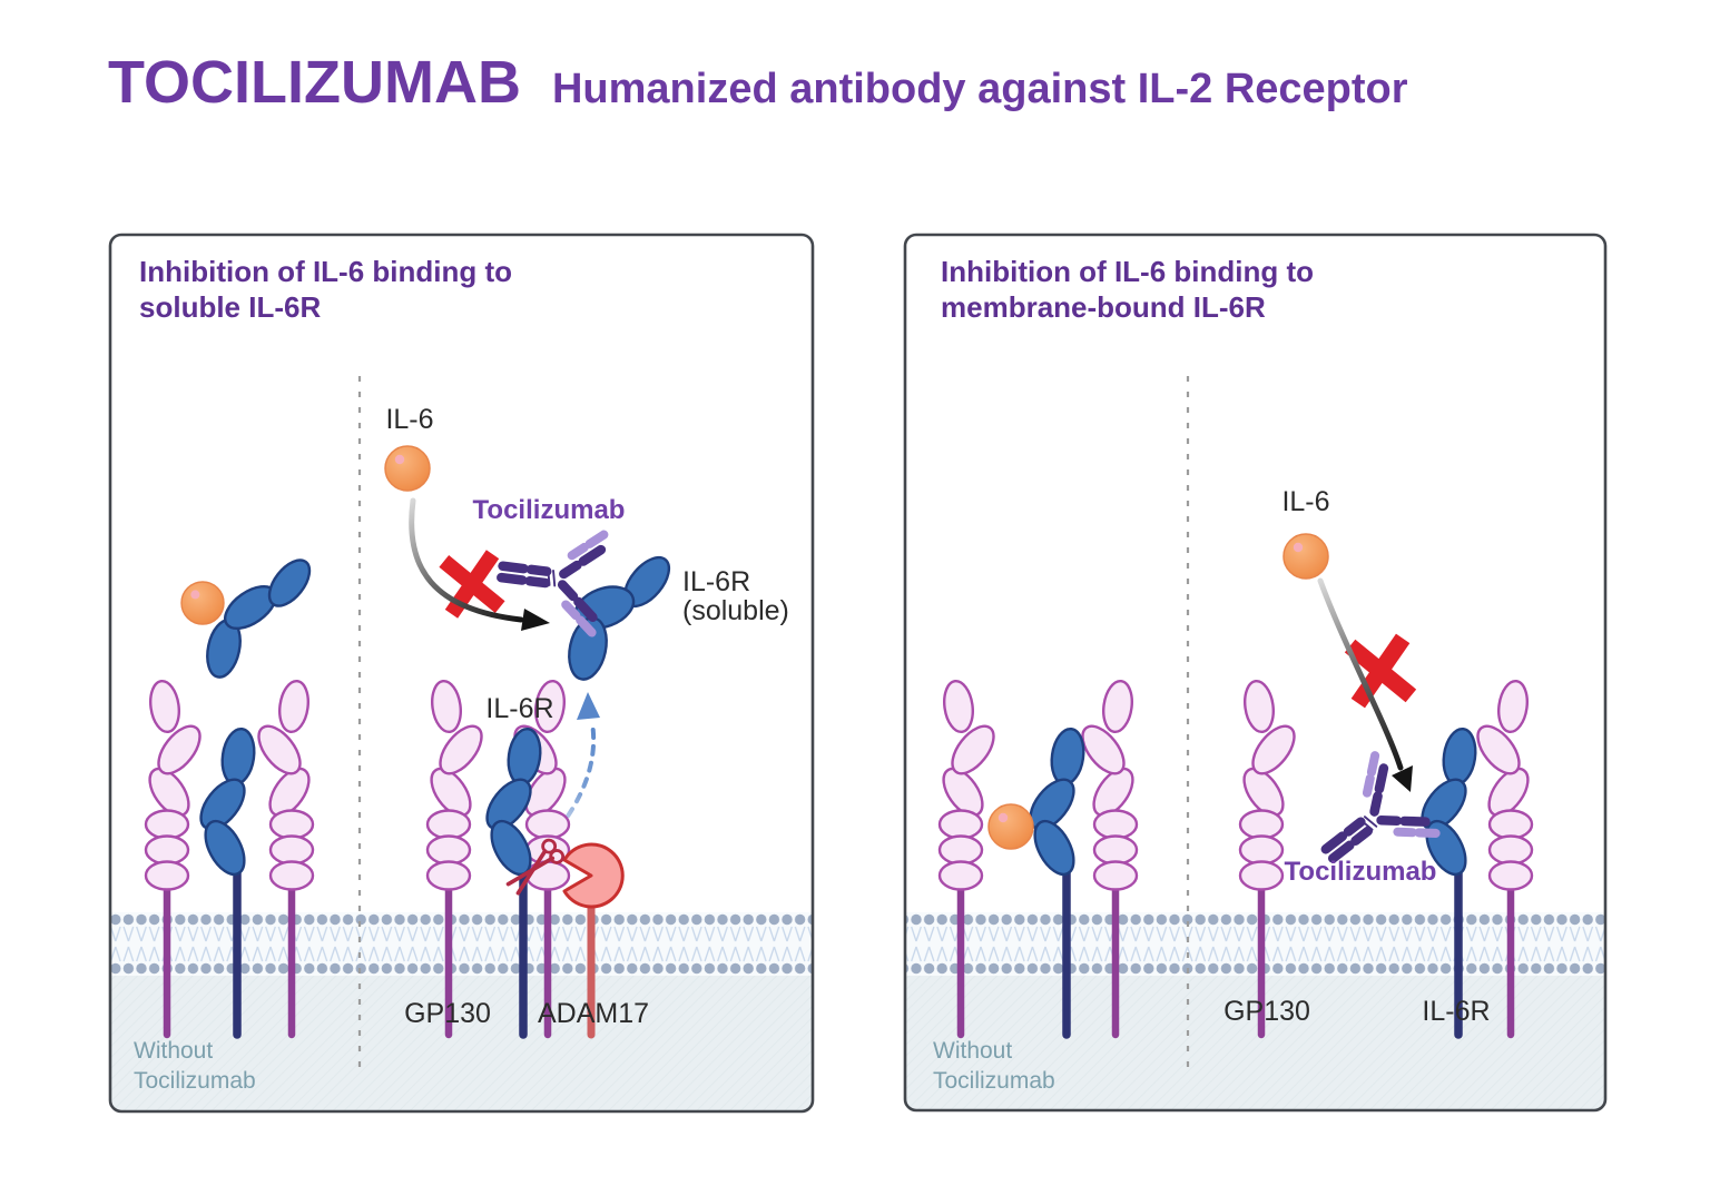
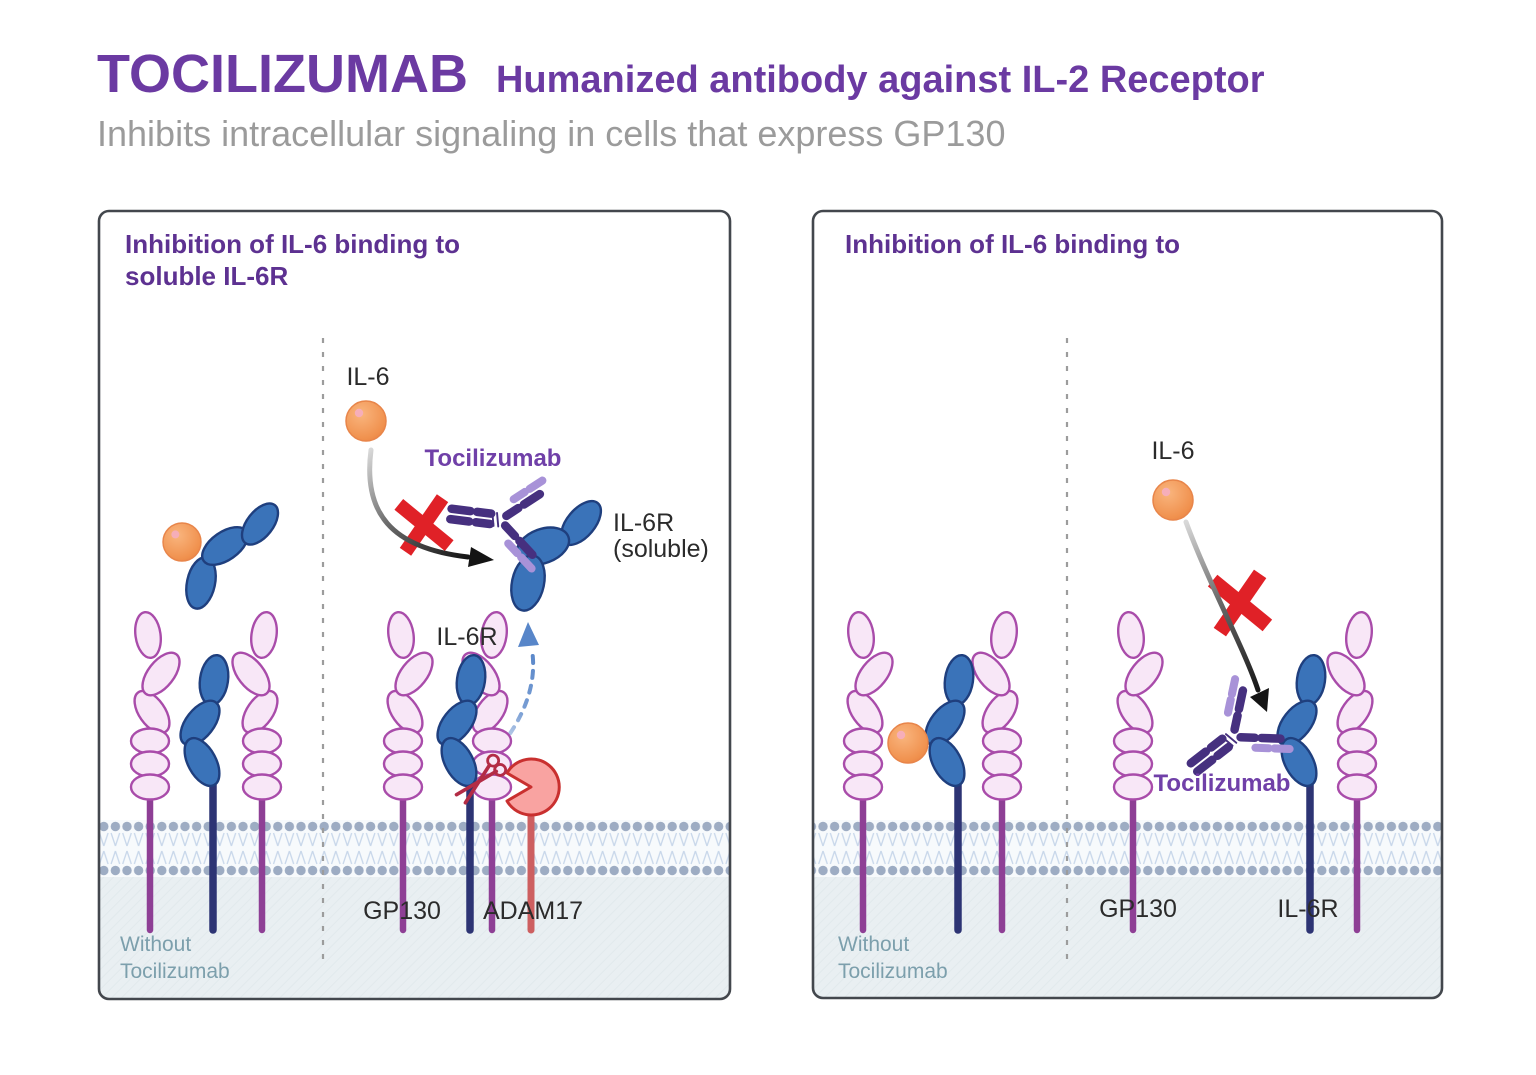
  TOCILIZUMAB
  Humanized antibody against IL-2 Receptor
+ Inhibits intracellular signaling in cells that express GP130
  Inhibition of IL-6 binding to
  soluble IL-6R
  IL-6
  Tocilizumab
  IL-6R
  (soluble)
  IL-6R
  GP130
  ADAM17
  Without
  Tocilizumab
  Inhibition of IL-6 binding to
- membrane-bound IL-6R
  IL-6
  Tocilizumab
  GP130
  IL-6R
  Without
  Tocilizumab
